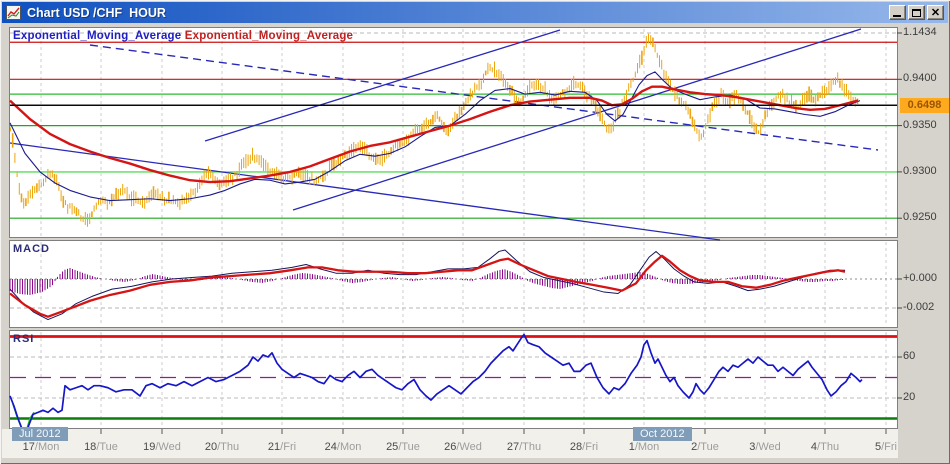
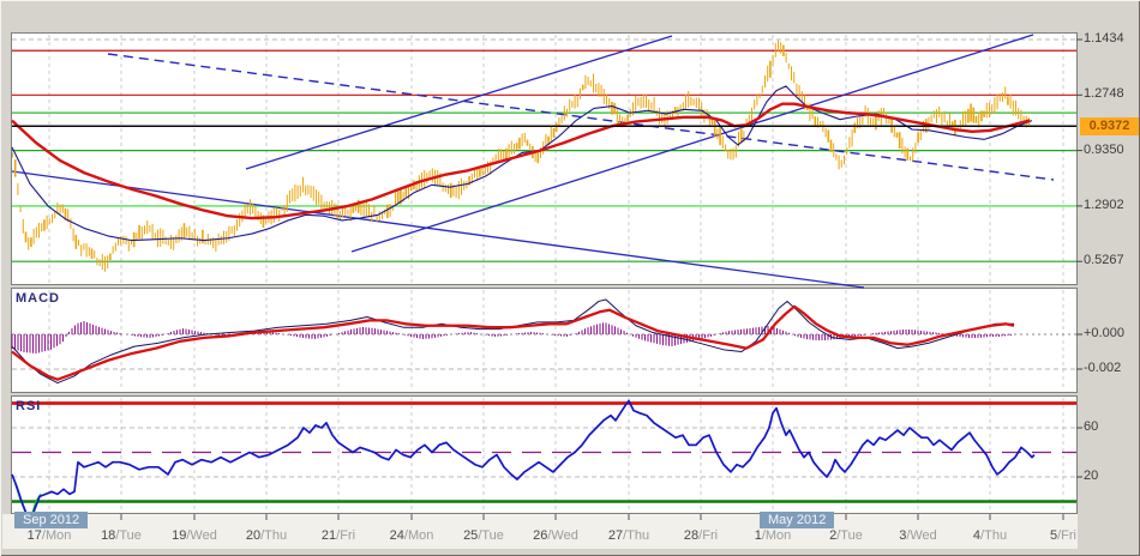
- Chart USD /CHF HOUR
- ✕
- Exponential_Moving_Average Exponential_Moving_Average
  MACD
  RSI
- 0.6498
+ 0.9372
  1.1434
- 0.9400
+ 1.2748
  0.9350
- 0.9300
+ 1.2902
- 0.9250
+ 0.5267
  +0.000
  -0.002
  60
  20
  17/Mon
  18/Tue
  19/Wed
  20/Thu
  21/Fri
  24/Mon
  25/Tue
  26/Wed
  27/Thu
  28/Fri
  1/Mon
  2/Tue
  3/Wed
  4/Thu
  5/Fri
- Jul 2012
+ Sep 2012
- Oct 2012
+ May 2012
